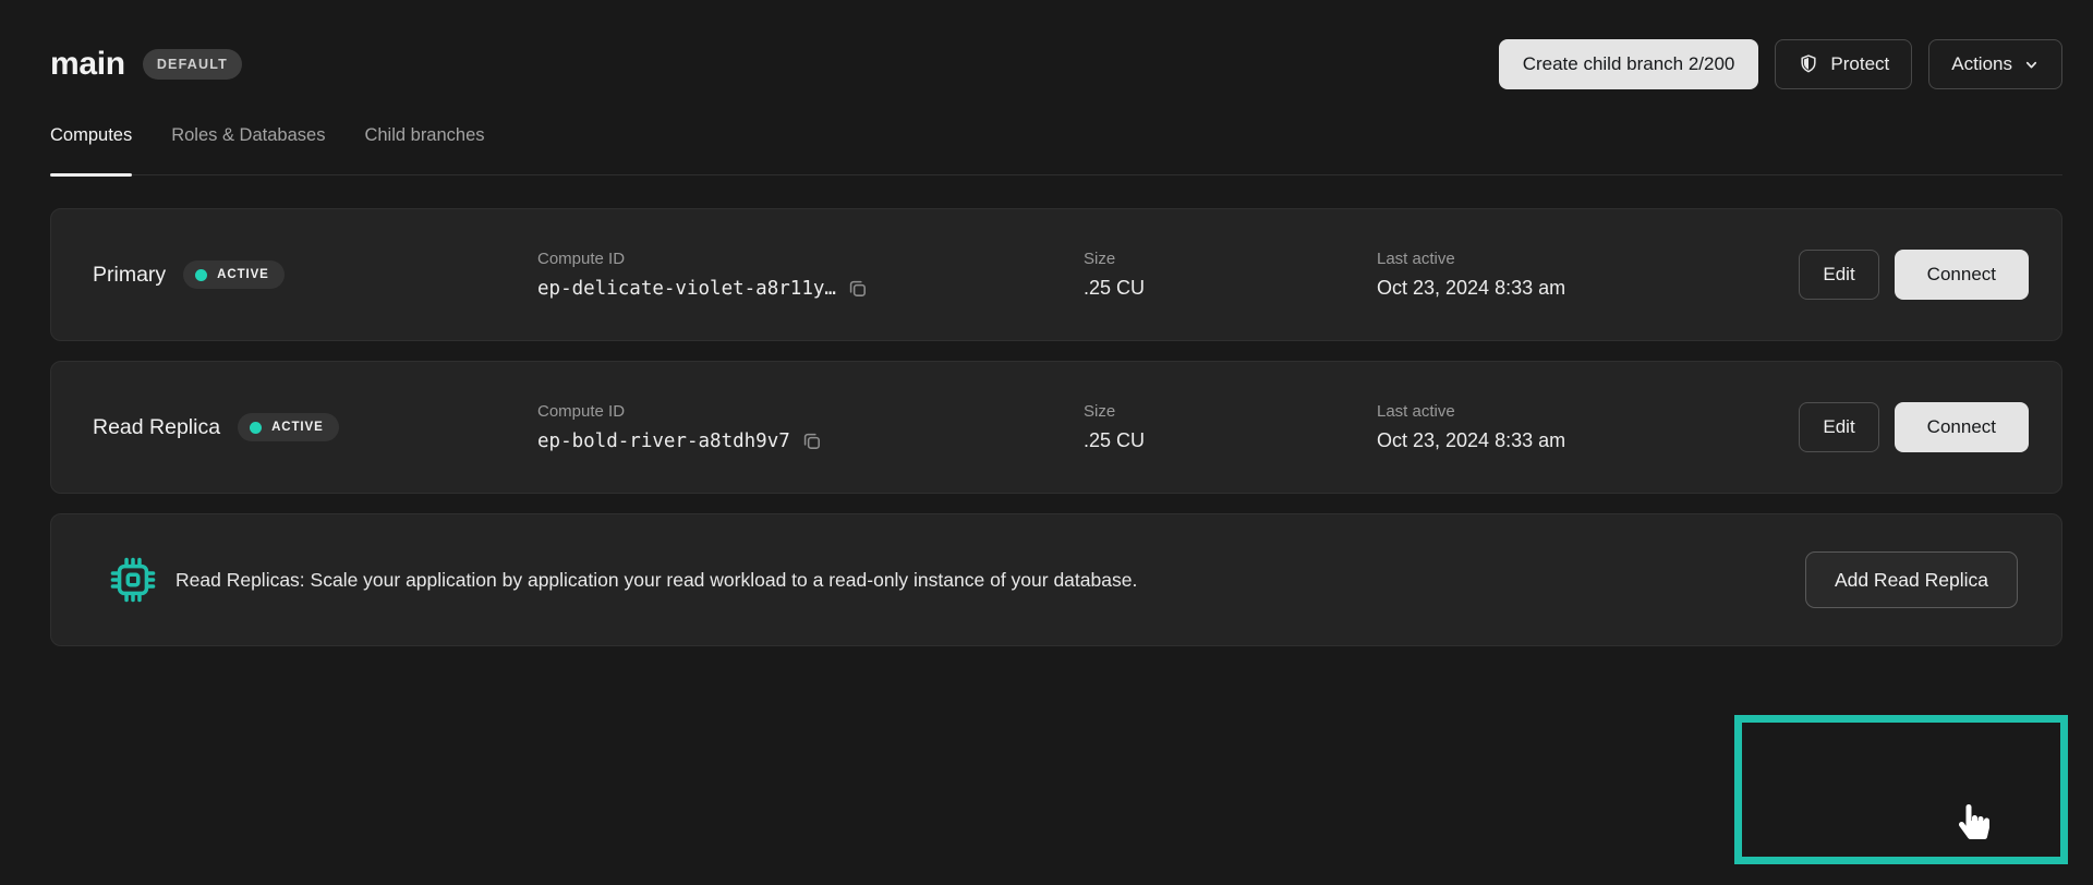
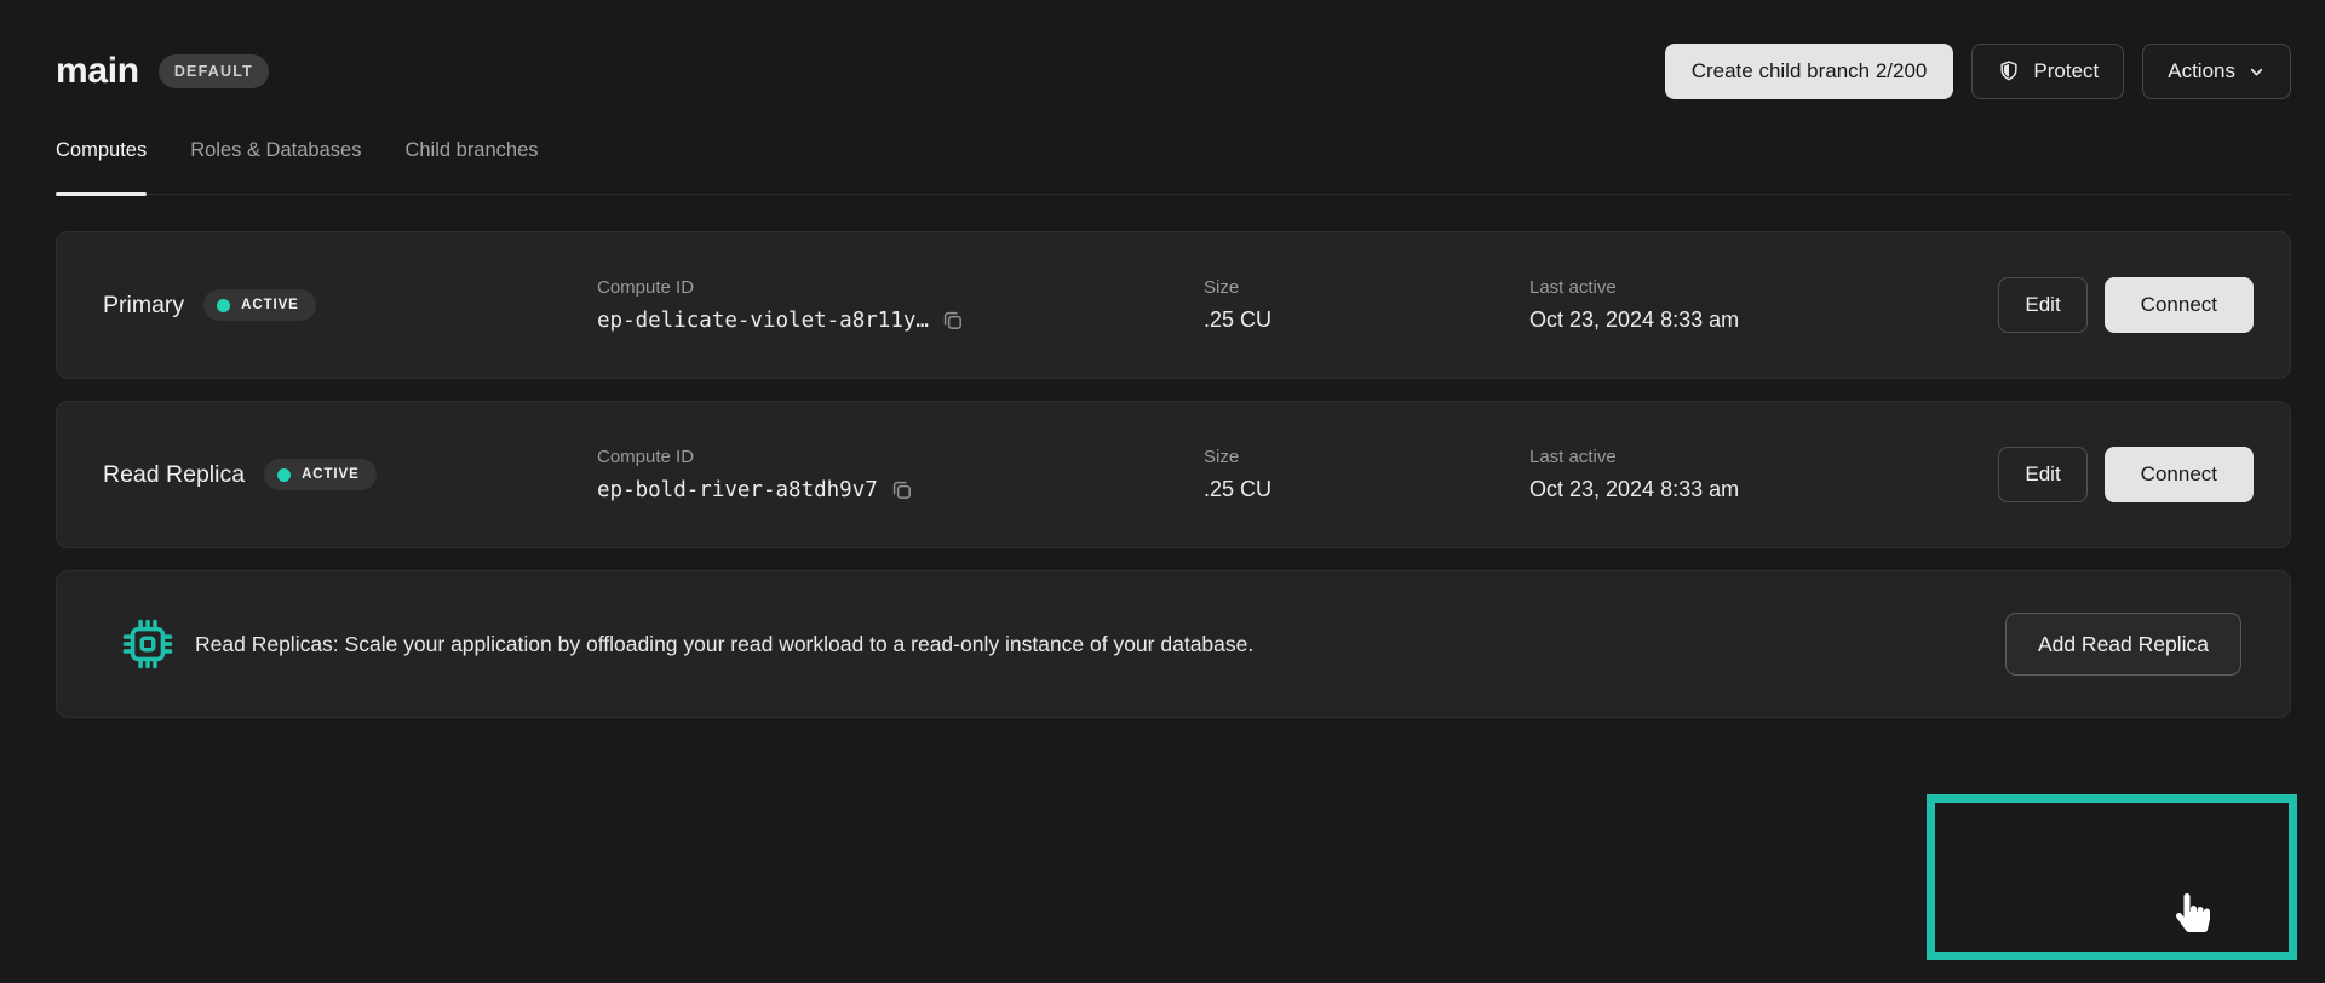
  main
  DEFAULT
  Create child branch 2/200
  Protect
  Actions
  Computes
  Roles & Databases
  Child branches
  Primary
  ACTIVE
  Compute ID
  ep-delicate-violet-a8r11y…
  Size
  .25 CU
  Last active
  Oct 23, 2024 8:33 am
  Edit
  Connect
  Read Replica
  ACTIVE
  Compute ID
  ep-bold-river-a8tdh9v7
  Size
  .25 CU
  Last active
  Oct 23, 2024 8:33 am
  Edit
  Connect
- Read Replicas: Scale your application by application your read workload to a read-only instance of your database.
+ Read Replicas: Scale your application by offloading your read workload to a read-only instance of your database.
  Add Read Replica
